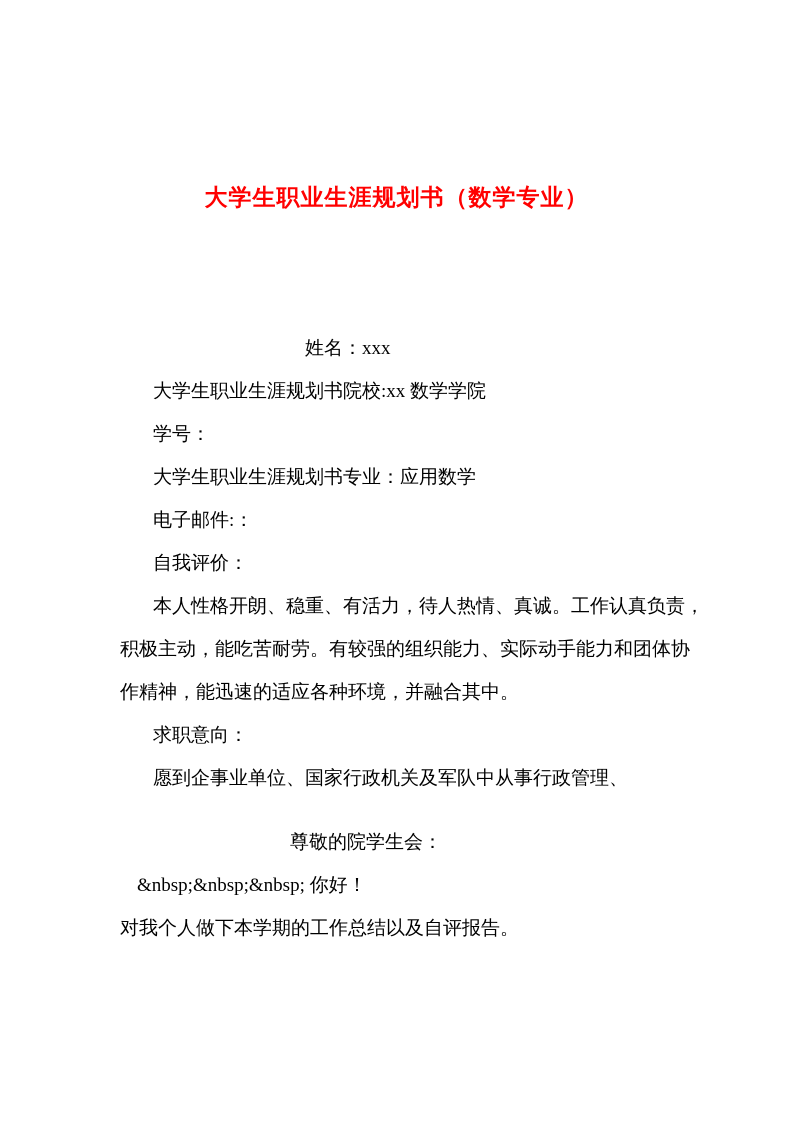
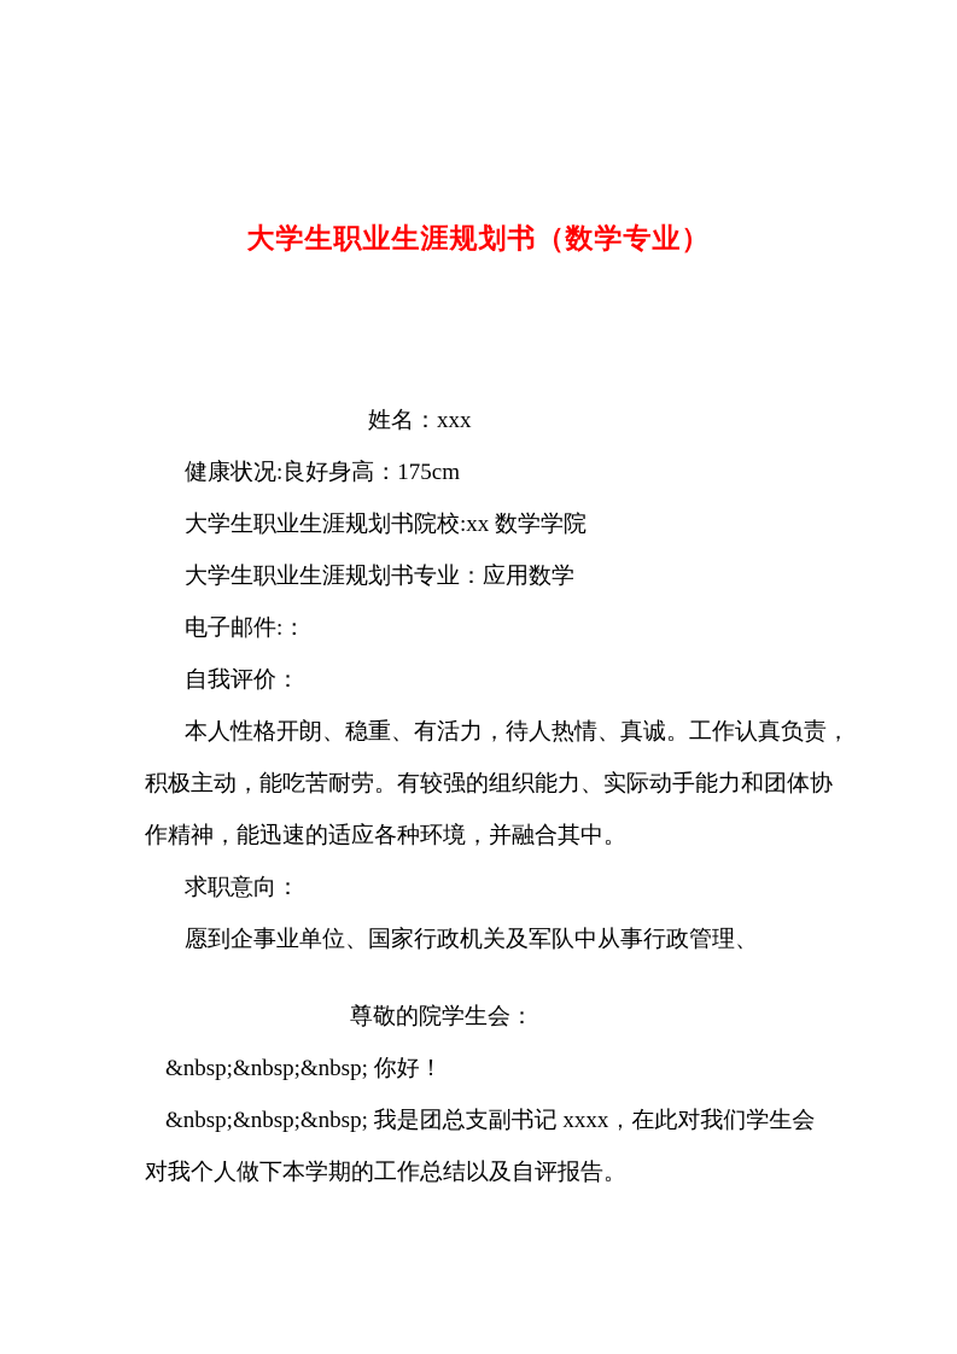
  大学生职业生涯规划书（数学专业）
  姓名：xxx
+ 健康状况:良好身高：175cm
  大学生职业生涯规划书院校:xx 数学学院
- 学号：
  大学生职业生涯规划书专业：应用数学
  电子邮件:：
  自我评价：
  本人性格开朗、稳重、有活力，待人热情、真诚。工作认真负责，
  积极主动，能吃苦耐劳。有较强的组织能力、实际动手能力和团体协
  作精神，能迅速的适应各种环境，并融合其中。
  求职意向：
  愿到企事业单位、国家行政机关及军队中从事行政管理、
  尊敬的院学生会：
  &nbsp;&nbsp;&nbsp; 你好！
+ &nbsp;&nbsp;&nbsp; 我是团总支副书记 xxxx，在此对我们学生会
  对我个人做下本学期的工作总结以及自评报告。
